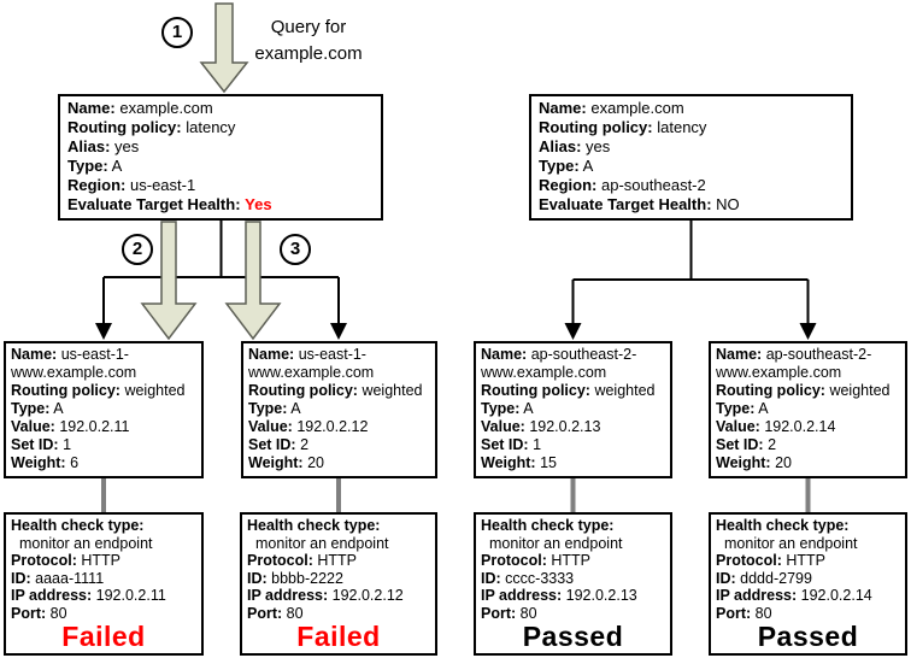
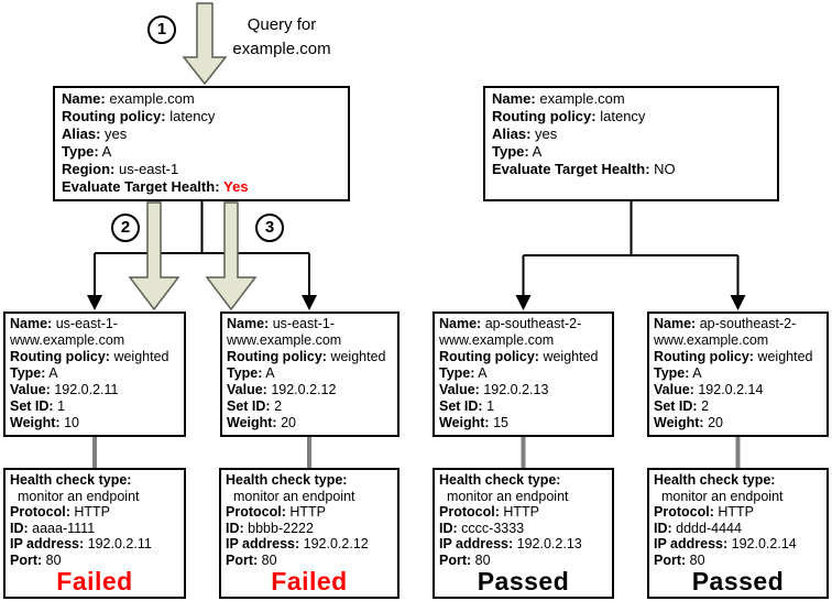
  Query for example.com
  1
  2
  3
  Name: example.com
  Routing policy: latency
  Alias: yes
  Type: A
  Region: us-east-1
  Evaluate Target Health: Yes
  Name: example.com
  Routing policy: latency
  Alias: yes
  Type: A
- Region: ap-southeast-2
  Evaluate Target Health: NO
  Name: us-east-1-www.example.com
  Routing policy: weighted
  Type: A
  Value: 192.0.2.11
  Set ID: 1
- Weight: 6
+ Weight: 10
  Name: us-east-1-www.example.com
  Routing policy: weighted
  Type: A
  Value: 192.0.2.12
  Set ID: 2
  Weight: 20
  Name: ap-southeast-2-www.example.com
  Routing policy: weighted
  Type: A
  Value: 192.0.2.13
  Set ID: 1
  Weight: 15
  Name: ap-southeast-2-www.example.com
  Routing policy: weighted
  Type: A
  Value: 192.0.2.14
  Set ID: 2
  Weight: 20
  Health check type:
  monitor an endpoint
  Protocol: HTTP
  ID: aaaa-1111
  IP address: 192.0.2.11
  Port: 80
  Failed
  Health check type:
  monitor an endpoint
  Protocol: HTTP
  ID: bbbb-2222
  IP address: 192.0.2.12
  Port: 80
  Failed
  Health check type:
  monitor an endpoint
  Protocol: HTTP
  ID: cccc-3333
  IP address: 192.0.2.13
  Port: 80
  Passed
  Health check type:
  monitor an endpoint
  Protocol: HTTP
- ID: dddd-2799
+ ID: dddd-4444
  IP address: 192.0.2.14
  Port: 80
  Passed
